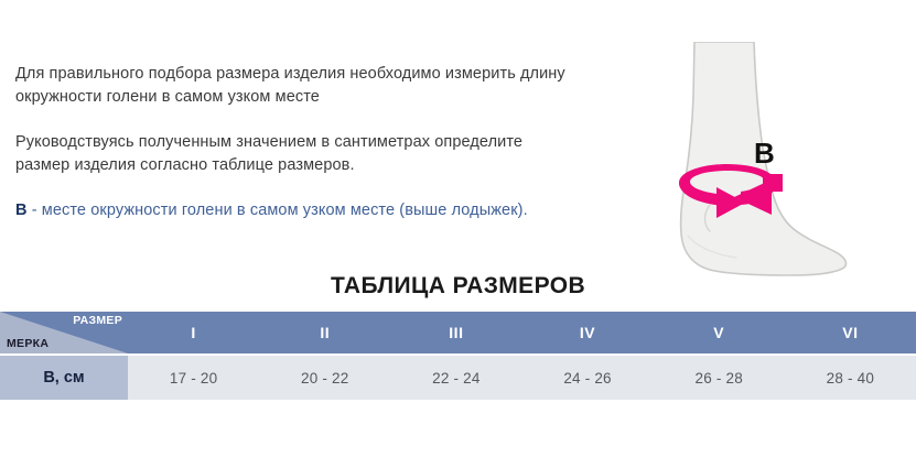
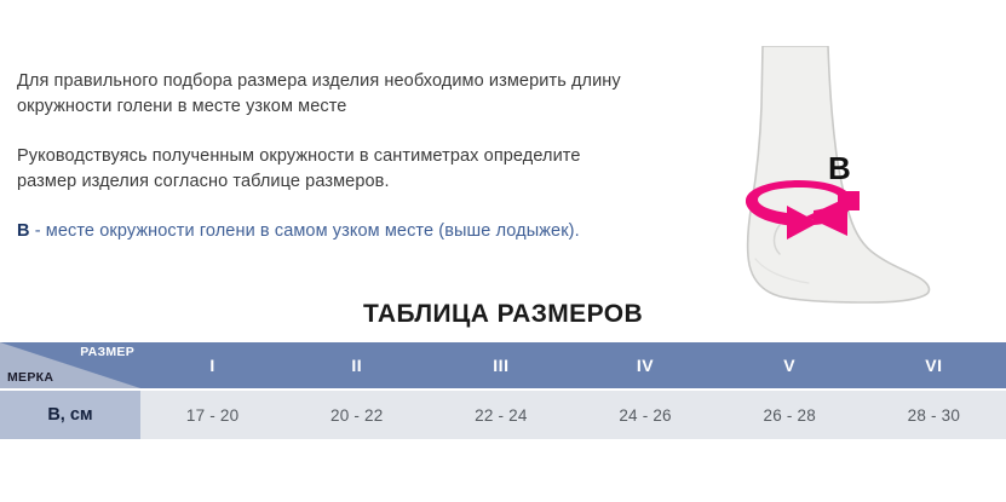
- Для правильного подбора размера изделия необходимо измерить длину окружности голени в самом узком месте
+ Для правильного подбора размера изделия необходимо измерить длину окружности голени в месте узком месте
- Руководствуясь полученным значением в сантиметрах определите размер изделия согласно таблице размеров.
+ Руководствуясь полученным окружности в сантиметрах определите размер изделия согласно таблице размеров.
  В - месте окружности голени в самом узком месте (выше лодыжек).
  B
  ТАБЛИЦА РАЗМЕРОВ
  РАЗМЕР МЕРКА	I	II	III	IV	V	VI
- В, см	17 - 20	20 - 22	22 - 24	24 - 26	26 - 28	28 - 40
+ В, см	17 - 20	20 - 22	22 - 24	24 - 26	26 - 28	28 - 30
